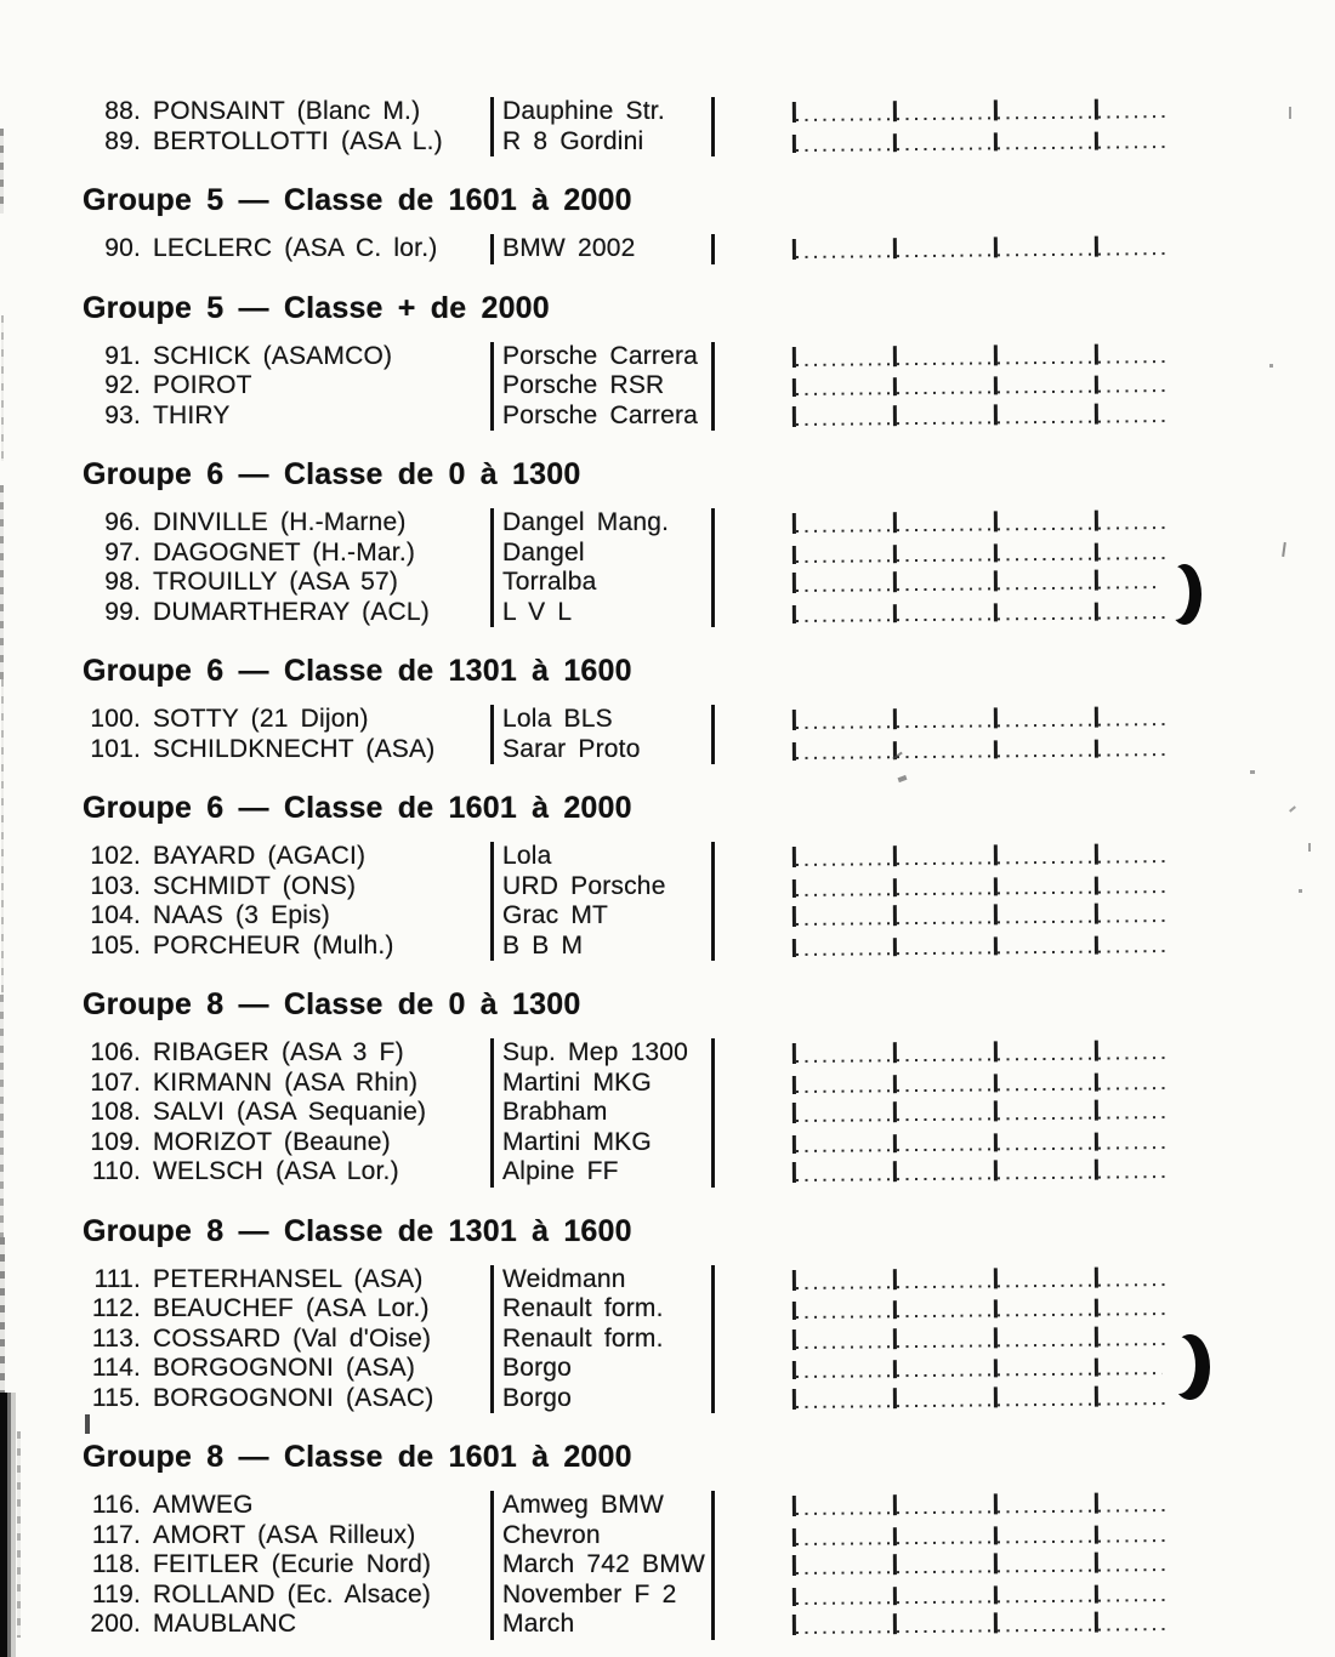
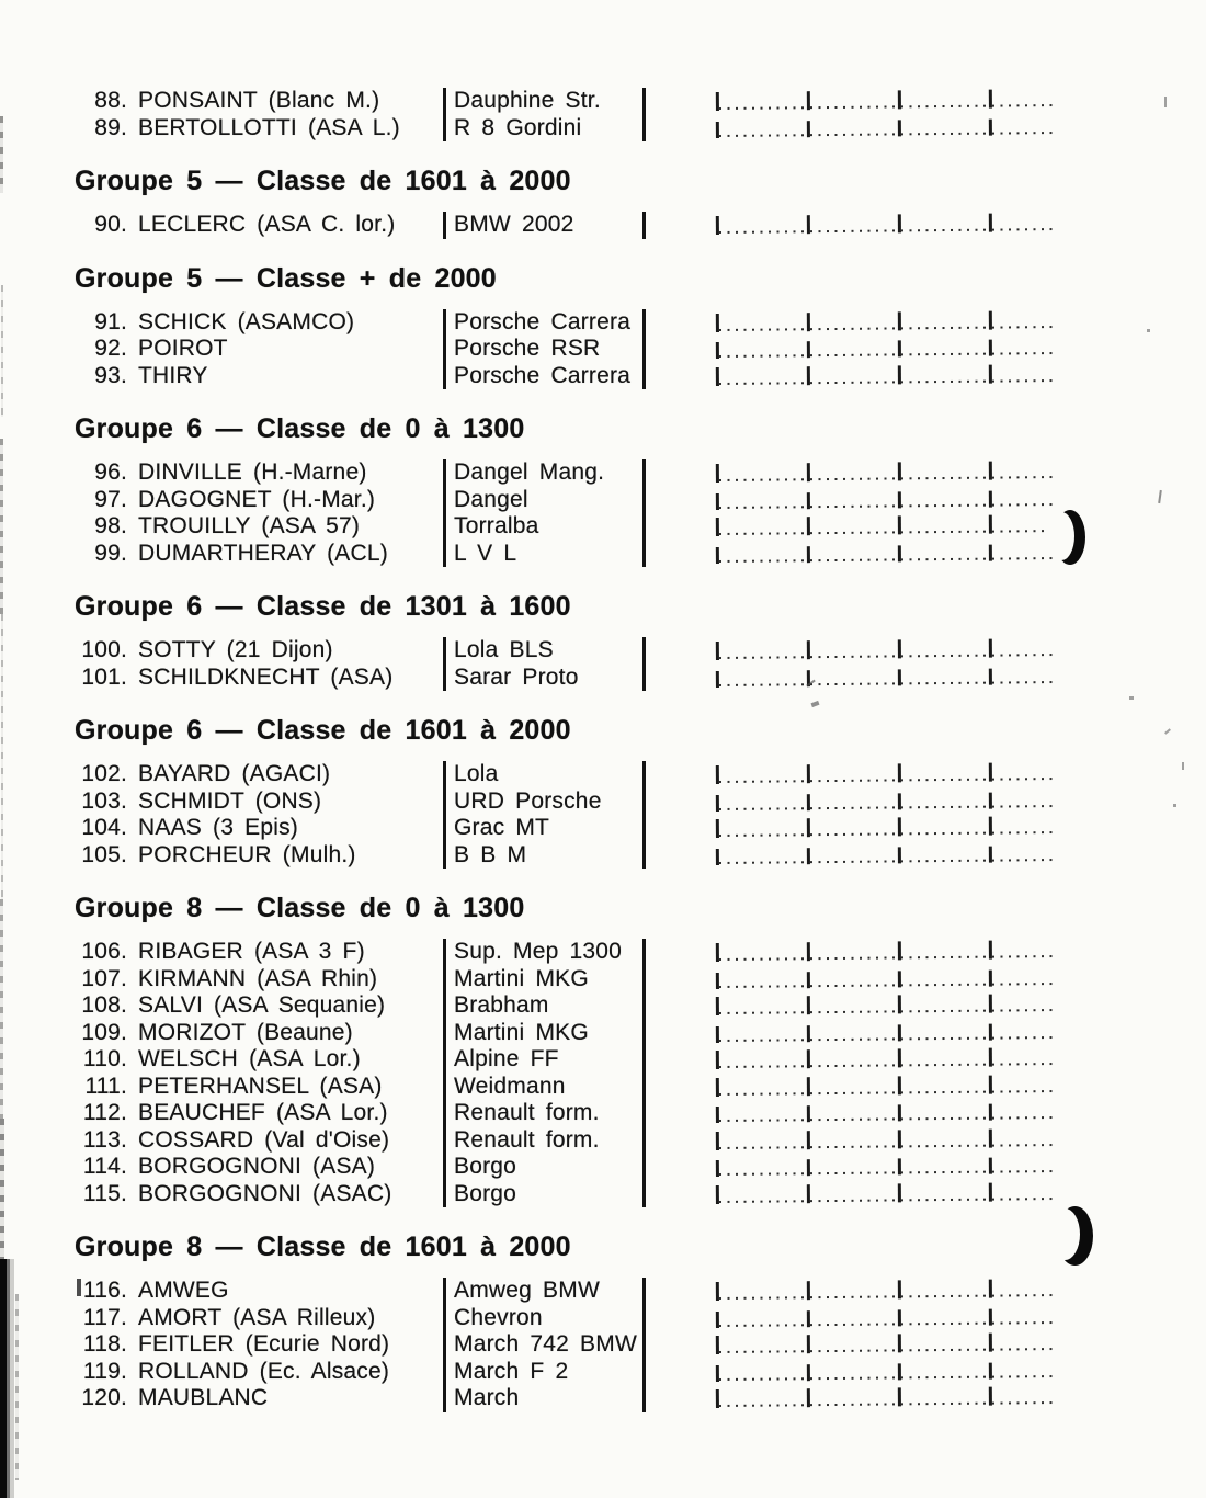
  88.
  PONSAINT (Blanc M.)
  Dauphine Str.
  89.
  BERTOLLOTTI (ASA L.)
  R 8 Gordini
  Groupe 5 — Classe de 1601 à 2000
  90.
  LECLERC (ASA C. lor.)
  BMW 2002
  Groupe 5 — Classe + de 2000
  91.
  SCHICK (ASAMCO)
  Porsche Carrera
  92.
  POIROT
  Porsche RSR
  93.
  THIRY
  Porsche Carrera
  Groupe 6 — Classe de 0 à 1300
  96.
  DINVILLE (H.-Marne)
  Dangel Mang.
  97.
  DAGOGNET (H.-Mar.)
  Dangel
  98.
  TROUILLY (ASA 57)
  Torralba
  99.
  DUMARTHERAY (ACL)
  L V L
  Groupe 6 — Classe de 1301 à 1600
  100.
  SOTTY (21 Dijon)
  Lola BLS
  101.
  SCHILDKNECHT (ASA)
  Sarar Proto
  Groupe 6 — Classe de 1601 à 2000
  102.
  BAYARD (AGACI)
  Lola
  103.
  SCHMIDT (ONS)
  URD Porsche
  104.
  NAAS (3 Epis)
  Grac MT
  105.
  PORCHEUR (Mulh.)
  B B M
  Groupe 8 — Classe de 0 à 1300
  106.
  RIBAGER (ASA 3 F)
  Sup. Mep 1300
  107.
  KIRMANN (ASA Rhin)
  Martini MKG
  108.
  SALVI (ASA Sequanie)
  Brabham
  109.
  MORIZOT (Beaune)
  Martini MKG
  110.
  WELSCH (ASA Lor.)
  Alpine FF
- Groupe 8 — Classe de 1301 à 1600
  111.
  PETERHANSEL (ASA)
  Weidmann
  112.
  BEAUCHEF (ASA Lor.)
  Renault form.
  113.
  COSSARD (Val d'Oise)
  Renault form.
  114.
  BORGOGNONI (ASA)
  Borgo
  115.
  BORGOGNONI (ASAC)
  Borgo
  Groupe 8 — Classe de 1601 à 2000
  116.
  AMWEG
  Amweg BMW
  117.
  AMORT (ASA Rilleux)
  Chevron
  118.
  FEITLER (Ecurie Nord)
  March 742 BMW
  119.
  ROLLAND (Ec. Alsace)
- November F 2
+ March F 2
- 200.
+ 120.
  MAUBLANC
  March
